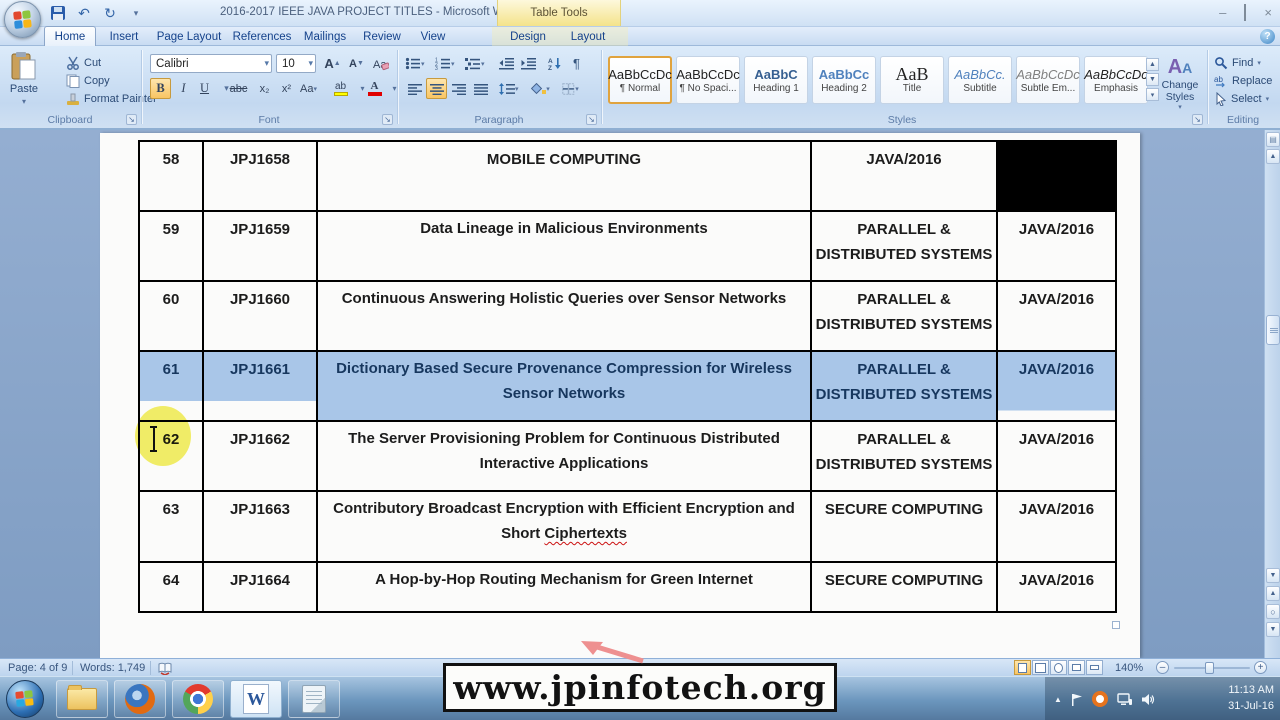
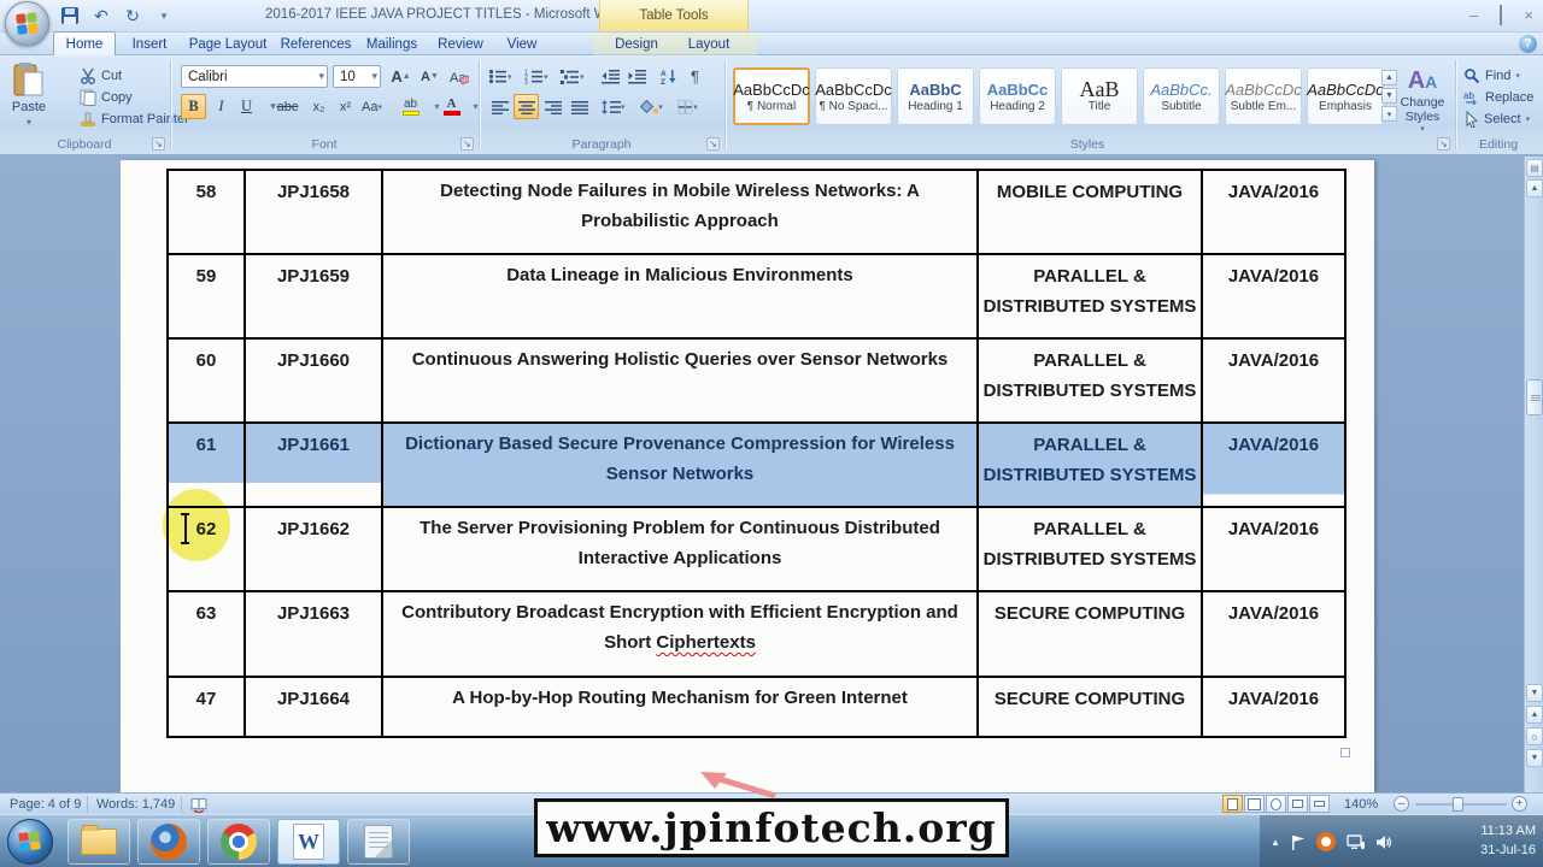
  ↶
  ↻
  ▾
  2016-2017 IEEE JAVA PROJECT TITLES - Microsoft
  Table Tools
  –
  ×
  Home
  Insert
  Page Layout
  References
  Mailings
  Review
  View
  Design
  Layout
  ?
  Paste
  ▾
  Cut
  Copy
  Format Paiter
  Clipboard
  ↘
  Calibri
  ▾
  10
  ▾
  A
  A
  B
  I
  U
  ▾
  abc
  x₂
  x²
  Aa
  ab
  ▾
  A
  ▾
  Font
  ↘
  ¶
  Paragraph
  ↘
  AaBbCcDc
  ¶ Normal
  AaBbCcDc
  ¶ No Spaci...
  AaBbC
  Heading 1
  AaBbCc
  Heading 2
  AaB
  Title
  AaBbCc.
  Subtitle
  AaBbCcDc
  Subtle Em...
  AaBbCcDc
  Emphasis
  AA
  Change Styles
  Styles
  ↘
  Find
  ab
  Replace
  Select
  Editing
  58
  JPJ1658
+ Detecting Node Failures in Mobile Wireless Networks: A Probabilistic Approach
  MOBILE COMPUTING
  JAVA/2016
  59
  JPJ1659
  Data Lineage in Malicious Environments
  PARALLEL & DISTRIBUTED SYSTEMS
  JAVA/2016
  60
  JPJ1660
  Continuous Answering Holistic Queries over Sensor Networks
  PARALLEL & DISTRIBUTED SYSTEMS
  JAVA/2016
  61
  JPJ1661
  Dictionary Based Secure Provenance Compression for Wireless Sensor Networks
  PARALLEL & DISTRIBUTED SYSTEMS
  JAVA/2016
  62
  JPJ1662
  The Server Provisioning Problem for Continuous Distributed Interactive Applications
  PARALLEL & DISTRIBUTED SYSTEMS
  JAVA/2016
  63
  JPJ1663
  Contributory Broadcast Encryption with Efficient Encryption and Short Ciphertexts
  SECURE COMPUTING
  JAVA/2016
- 64
+ 47
  JPJ1664
  A Hop-by-Hop Routing Mechanism for Green Internet
  SECURE COMPUTING
  JAVA/2016
  ▤
  ○
  Page: 4 of 9
  Words: 1,749
  140%
  –
  +
  W
  ▲
  11:13 AM
  31-Jul-16
  www.jpinfotech.org
